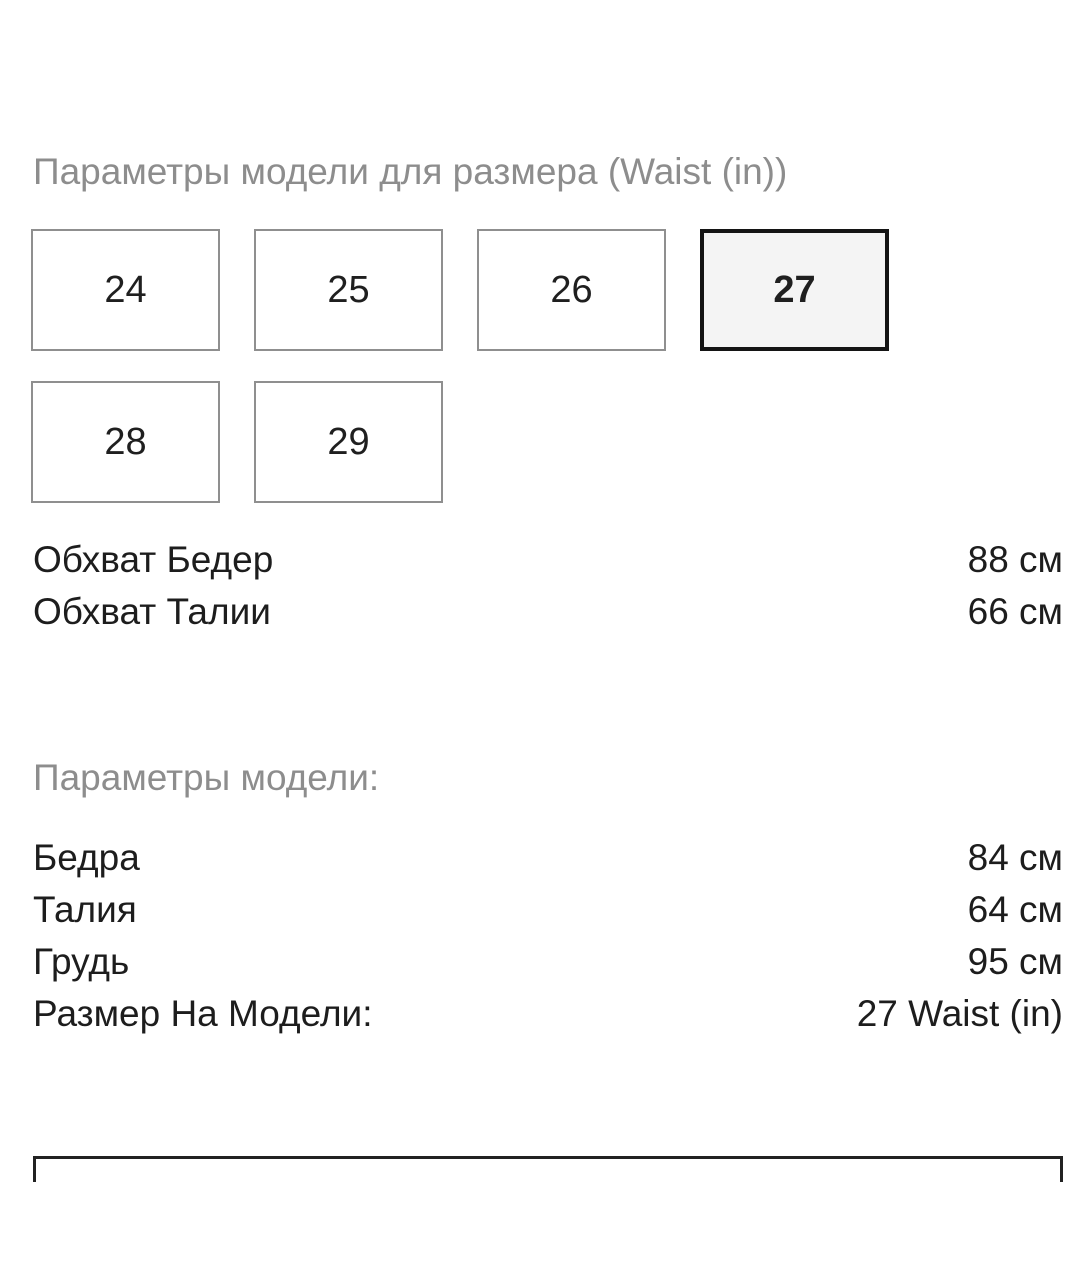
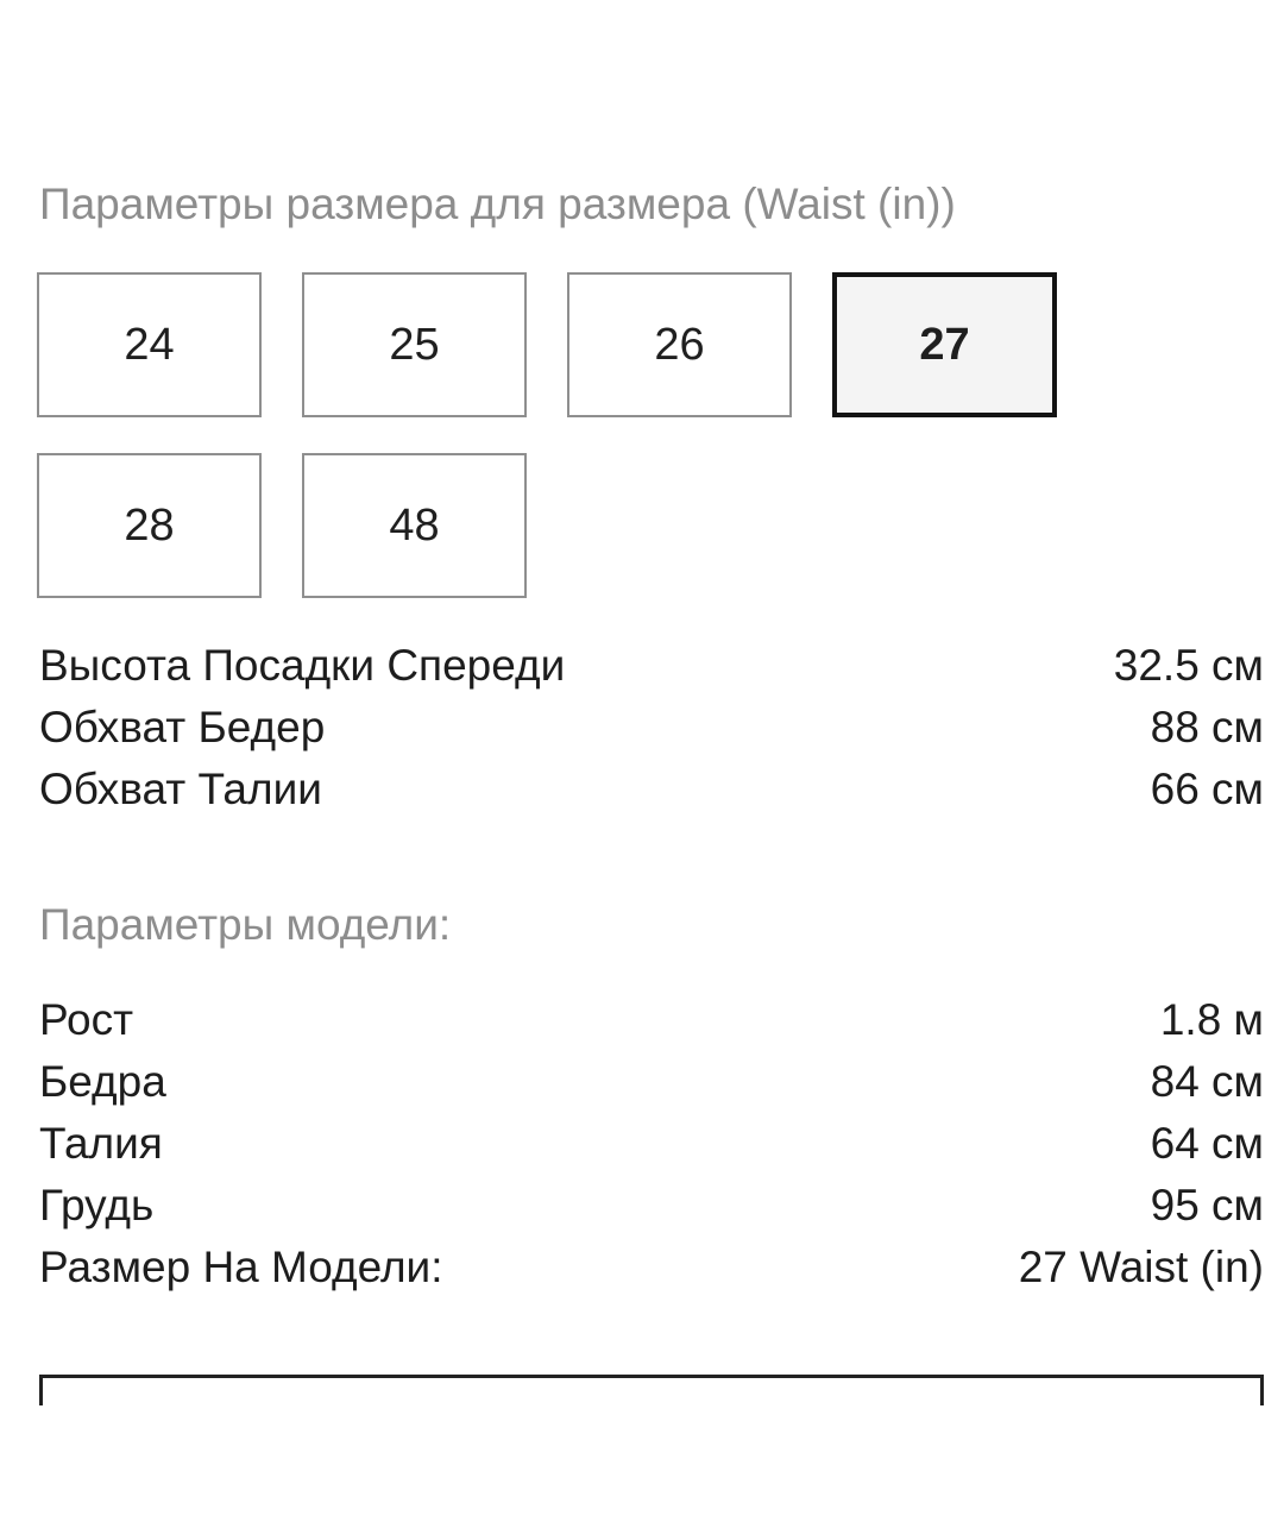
- Параметры модели для размера (Waist (in))
+ Параметры размера для размера (Waist (in))
  24
  25
  26
  27
  28
- 29
+ 48
+ Высота Посадки Спереди
+ 32.5 см
  Обхват Бедер
  88 см
  Обхват Талии
  66 см
  Параметры модели:
+ Рост
+ 1.8 м
  Бедра
  84 см
  Талия
  64 см
  Грудь
  95 см
  Размер На Модели:
  27 Waist (in)
